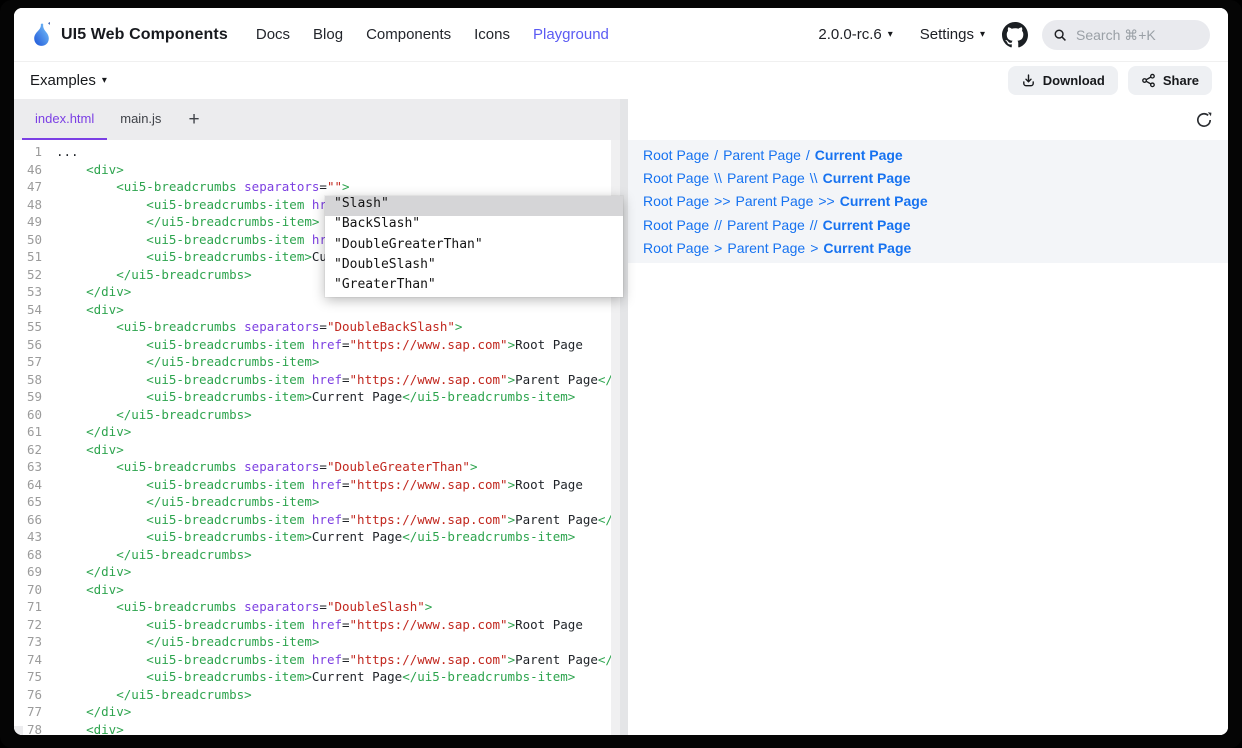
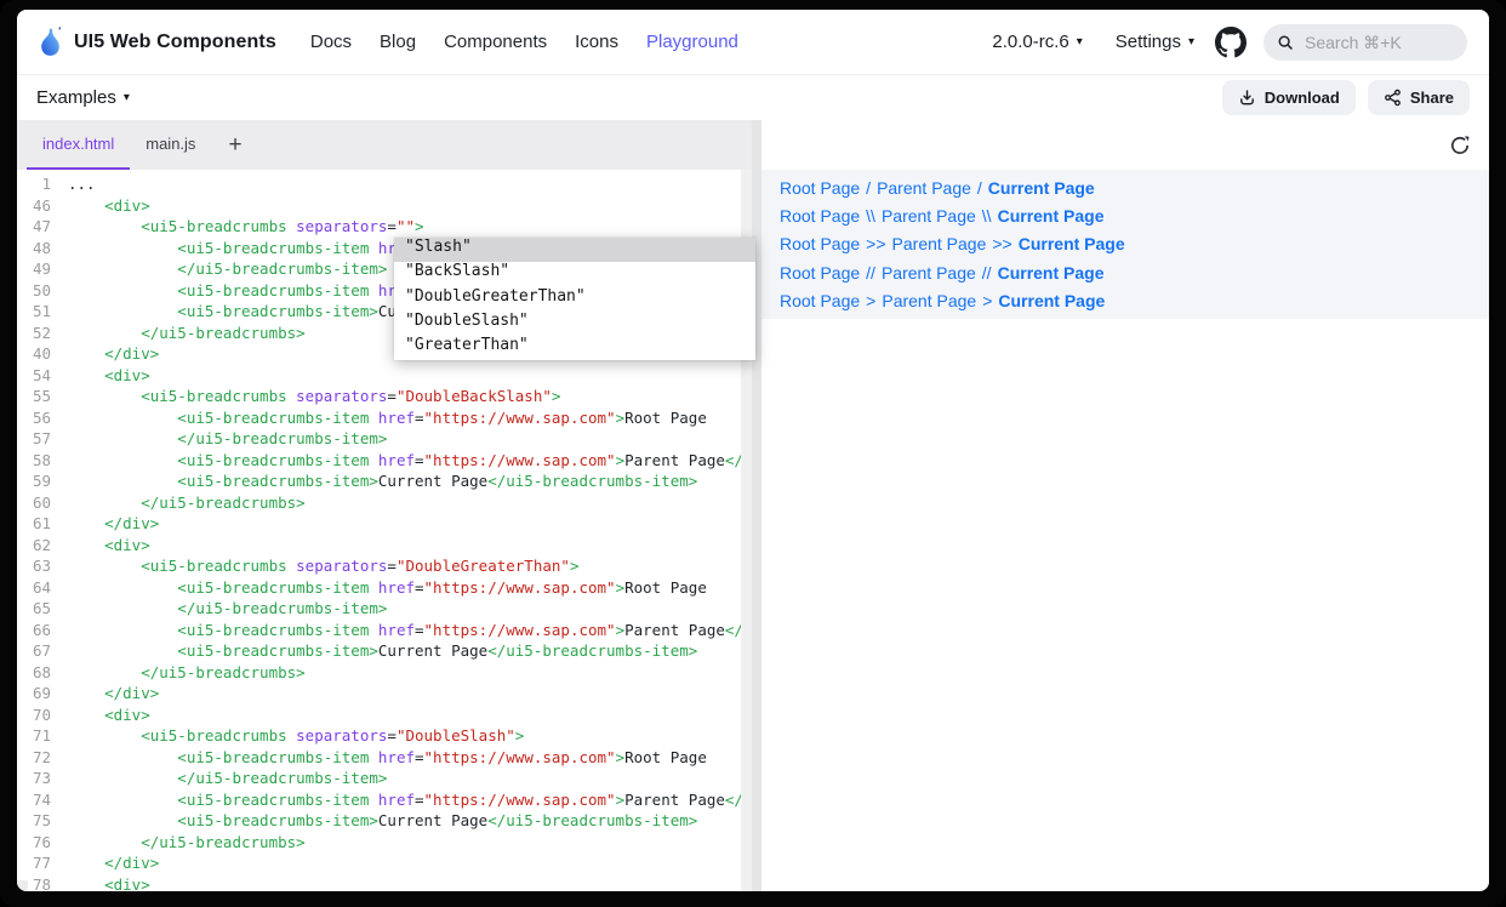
  UI5 Web Components
  Docs
  Blog
  Components
  Icons
  Playground
  2.0.0-rc.6
  ▾
  Settings
  ▾
  Search ⌘+K
  Examples
  ▾
  Download
  Share
  index.html
  main.js
  +
  1
  ...
  46
  <div>
  47
  <ui5-breadcrumbs separators="">
  48
  49
  </ui5-breadcrumbs-item>
  50
  51
  52
  </ui5-breadcrumbs>
- 53
+ 40
  </div>
  54
  <div>
  55
  <ui5-breadcrumbs separators="DoubleBackSlash">
  56
  <ui5-breadcrumbs-item href="https://www.sap.com">Root Page
  57
  </ui5-breadcrumbs-item>
  58
  <ui5-breadcrumbs-item href="https://www.sap.com">Parent Page</
  59
  <ui5-breadcrumbs-item>Current Page</ui5-breadcrumbs-item>
  60
  </ui5-breadcrumbs>
  61
  </div>
  62
  <div>
  63
  <ui5-breadcrumbs separators="DoubleGreaterThan">
  64
  <ui5-breadcrumbs-item href="https://www.sap.com">Root Page
  65
  </ui5-breadcrumbs-item>
  66
  <ui5-breadcrumbs-item href="https://www.sap.com">Parent Page</
- 43
+ 67
  <ui5-breadcrumbs-item>Current Page</ui5-breadcrumbs-item>
  68
  </ui5-breadcrumbs>
  69
  </div>
  70
  <div>
  71
  <ui5-breadcrumbs separators="DoubleSlash">
  72
  <ui5-breadcrumbs-item href="https://www.sap.com">Root Page
  73
  </ui5-breadcrumbs-item>
  74
  <ui5-breadcrumbs-item href="https://www.sap.com">Parent Page</
  75
  <ui5-breadcrumbs-item>Current Page</ui5-breadcrumbs-item>
  76
  </ui5-breadcrumbs>
  77
  </div>
  78
  <div>
  Root Page
  /
  Parent Page
  /
  Current Page
  Root Page
  \\
  Parent Page
  \\
  Current Page
  Root Page
  >>
  Parent Page
  >>
  Current Page
  Root Page
  //
  Parent Page
  //
  Current Page
  Root Page
  >
  Parent Page
  >
  Current Page
  "Slash"
  "BackSlash"
  "DoubleGreaterThan"
  "DoubleSlash"
  "GreaterThan"
